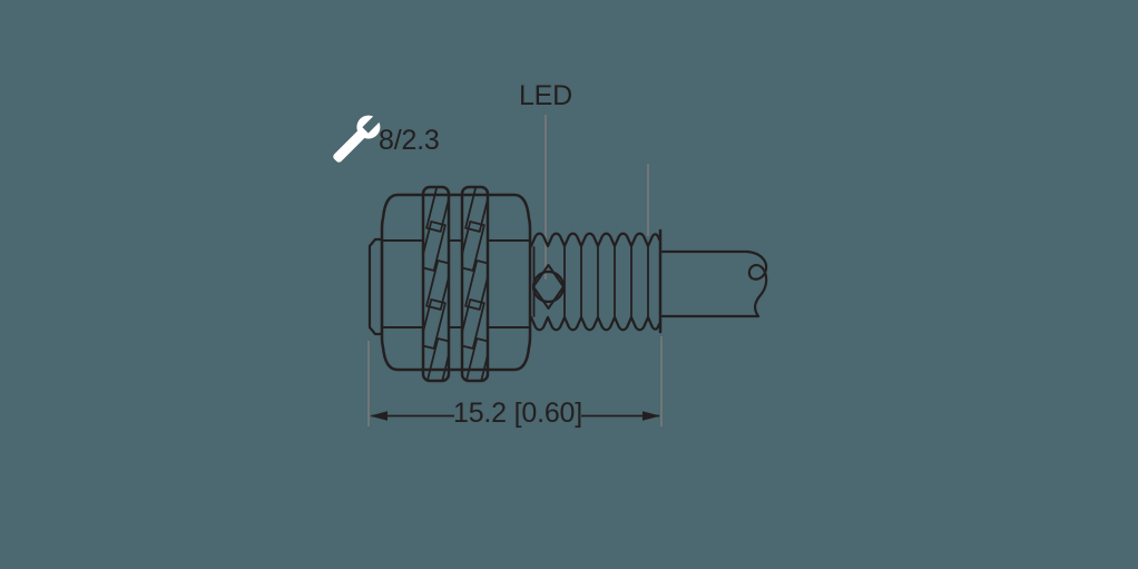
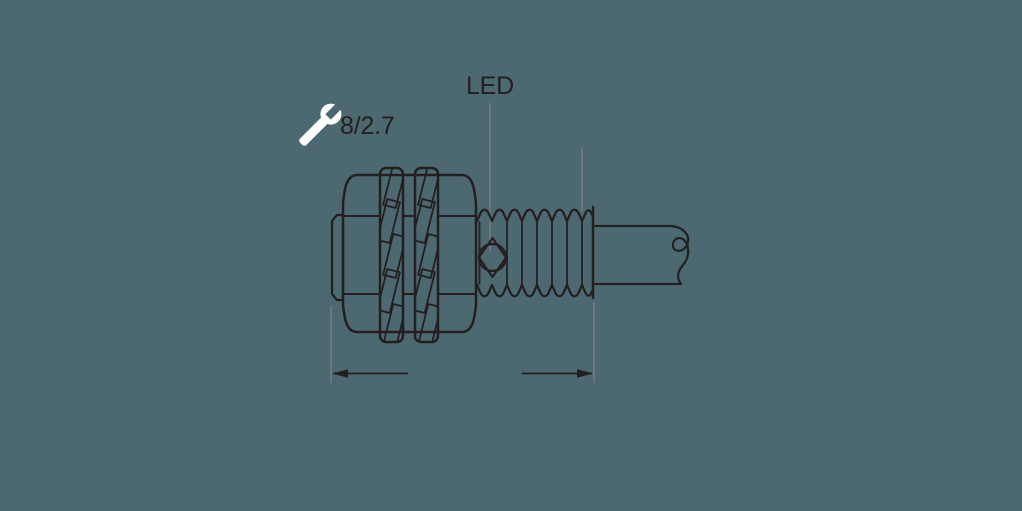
  LED
- 8/2.3
+ 8/2.7
- 15.2 [0.60]
